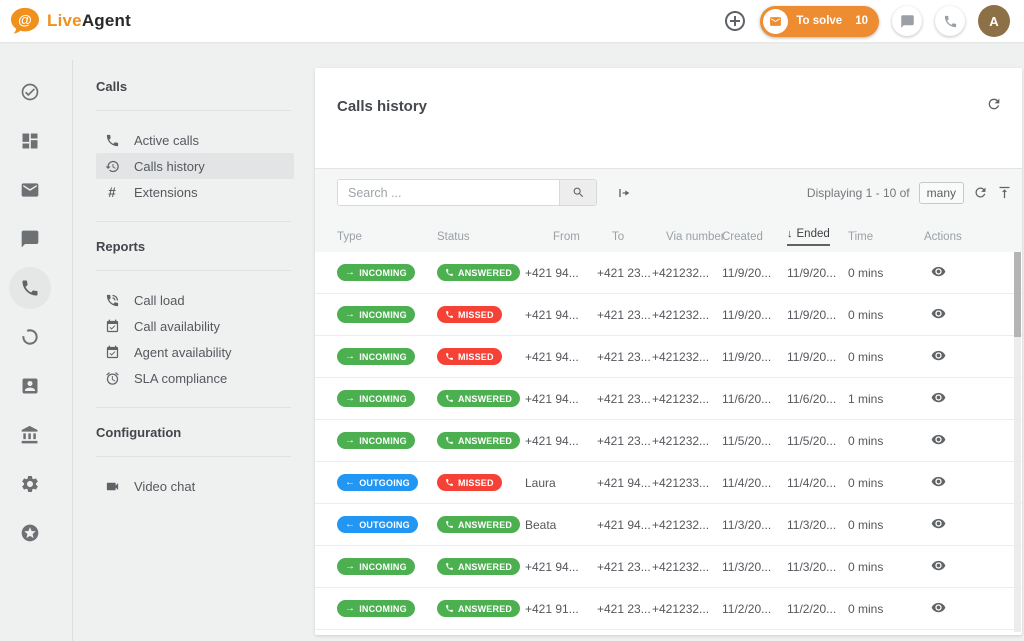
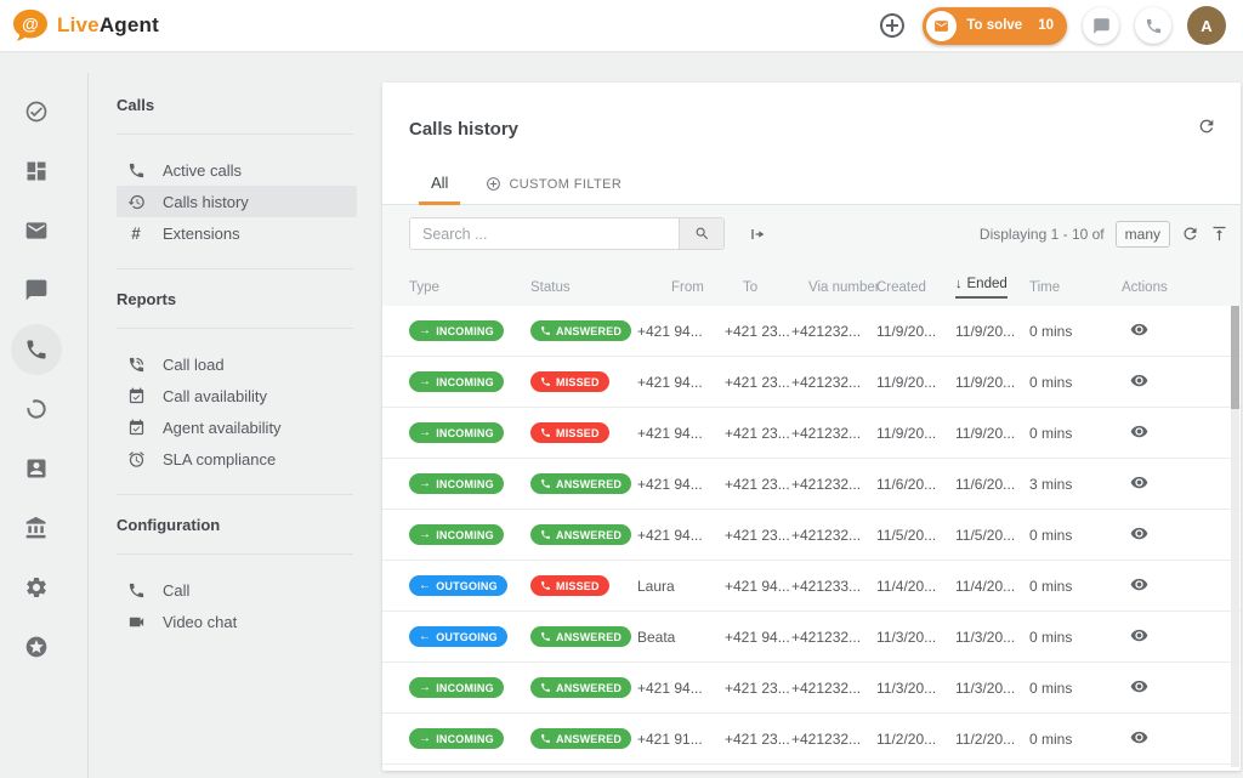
  @
  LiveAgent
  To solve
  10
  A
  Calls
  Active calls
  Calls history
  Extensions
  Reports
  Call load
  Call availability
  Agent availability
  SLA compliance
  Configuration
+ Call
  Video chat
  Calls history
+ All
+ CUSTOM FILTER
  Search ...
  Displaying 1 - 10 of
  many
  Type
  Status
  From
  To
  Via number
  Created
  ↓
  Ended
  Time
  Actions
  INCOMING
  ANSWERED
  +421 94...
  +421 23...
  +421232...
  11/9/20...
  11/9/20...
  0 mins
  INCOMING
  MISSED
  +421 94...
  +421 23...
  +421232...
  11/9/20...
  11/9/20...
  0 mins
  INCOMING
  MISSED
  +421 94...
  +421 23...
  +421232...
  11/9/20...
  11/9/20...
  0 mins
  INCOMING
  ANSWERED
  +421 94...
  +421 23...
  +421232...
  11/6/20...
  11/6/20...
- 1 mins
+ 3 mins
  INCOMING
  ANSWERED
  +421 94...
  +421 23...
  +421232...
  11/5/20...
  11/5/20...
  0 mins
  OUTGOING
  MISSED
  Laura
  +421 94...
  +421233...
  11/4/20...
  11/4/20...
  0 mins
  OUTGOING
  ANSWERED
  Beata
  +421 94...
  +421232...
  11/3/20...
  11/3/20...
  0 mins
  INCOMING
  ANSWERED
  +421 94...
  +421 23...
  +421232...
  11/3/20...
  11/3/20...
  0 mins
  INCOMING
  ANSWERED
  +421 91...
  +421 23...
  +421232...
  11/2/20...
  11/2/20...
  0 mins
